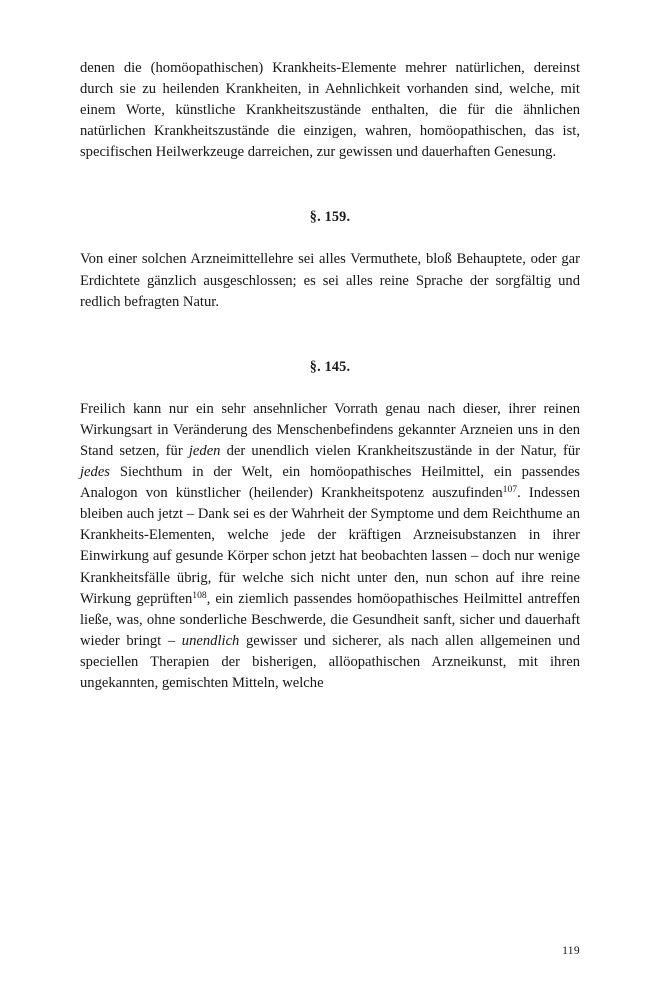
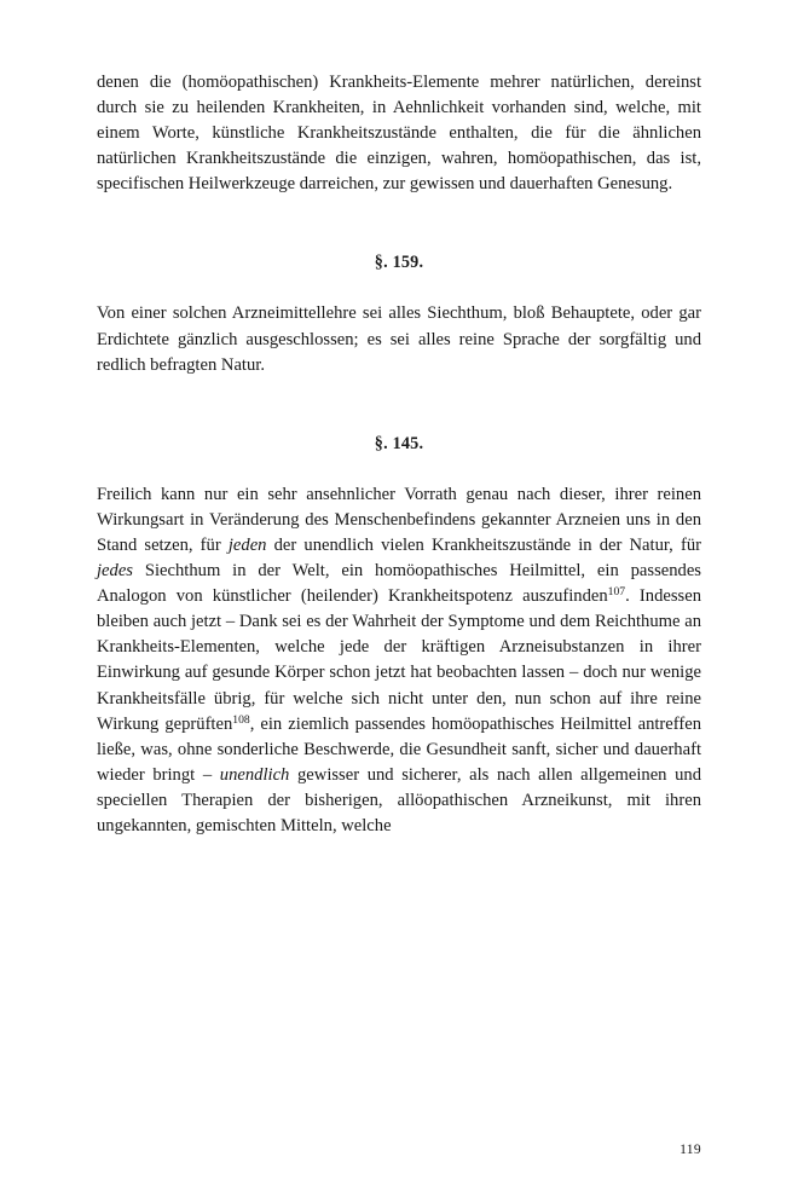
  denen die (homöopathischen) Krankheits-Elemente mehrer natürlichen, dereinst durch sie zu heilenden Krankheiten, in Aehnlichkeit vorhanden sind, welche, mit einem Worte, künstliche Krankheitszustände enthalten, die für die ähnlichen natürlichen Krankheitszustände die einzigen, wahren, homöopathischen, das ist, specifischen Heilwerkzeuge darreichen, zur gewissen und dauerhaften Genesung.
  §. 159.
- Von einer solchen Arzneimittellehre sei alles Vermuthete, bloß Behauptete, oder gar Erdichtete gänzlich ausgeschlossen; es sei alles reine Sprache der sorgfältig und redlich befragten Natur.
+ Von einer solchen Arzneimittellehre sei alles Siechthum, bloß Behauptete, oder gar Erdichtete gänzlich ausgeschlossen; es sei alles reine Sprache der sorgfältig und redlich befragten Natur.
  §. 145.
  Freilich kann nur ein sehr ansehnlicher Vorrath genau nach dieser, ihrer reinen Wirkungsart in Veränderung des Menschenbefindens gekannter Arzneien uns in den Stand setzen, für jeden der unendlich vielen Krankheitszustände in der Natur, für jedes Siechthum in der Welt, ein homöopathisches Heilmittel, ein passendes Analogon von künstlicher (heilender) Krankheitspotenz auszufinden107. Indessen bleiben auch jetzt – Dank sei es der Wahrheit der Symptome und dem Reichthume an Krankheits-Elementen, welche jede der kräftigen Arzneisubstanzen in ihrer Einwirkung auf gesunde Körper schon jetzt hat beobachten lassen – doch nur wenige Krankheitsfälle übrig, für welche sich nicht unter den, nun schon auf ihre reine Wirkung geprüften108, ein ziemlich passendes homöopathisches Heilmittel antreffen ließe, was, ohne sonderliche Beschwerde, die Gesundheit sanft, sicher und dauerhaft wieder bringt – unendlich gewisser und sicherer, als nach allen allgemeinen und speciellen Therapien der bisherigen, allöopathischen Arzneikunst, mit ihren ungekannten, gemischten Mitteln, welche
  119
